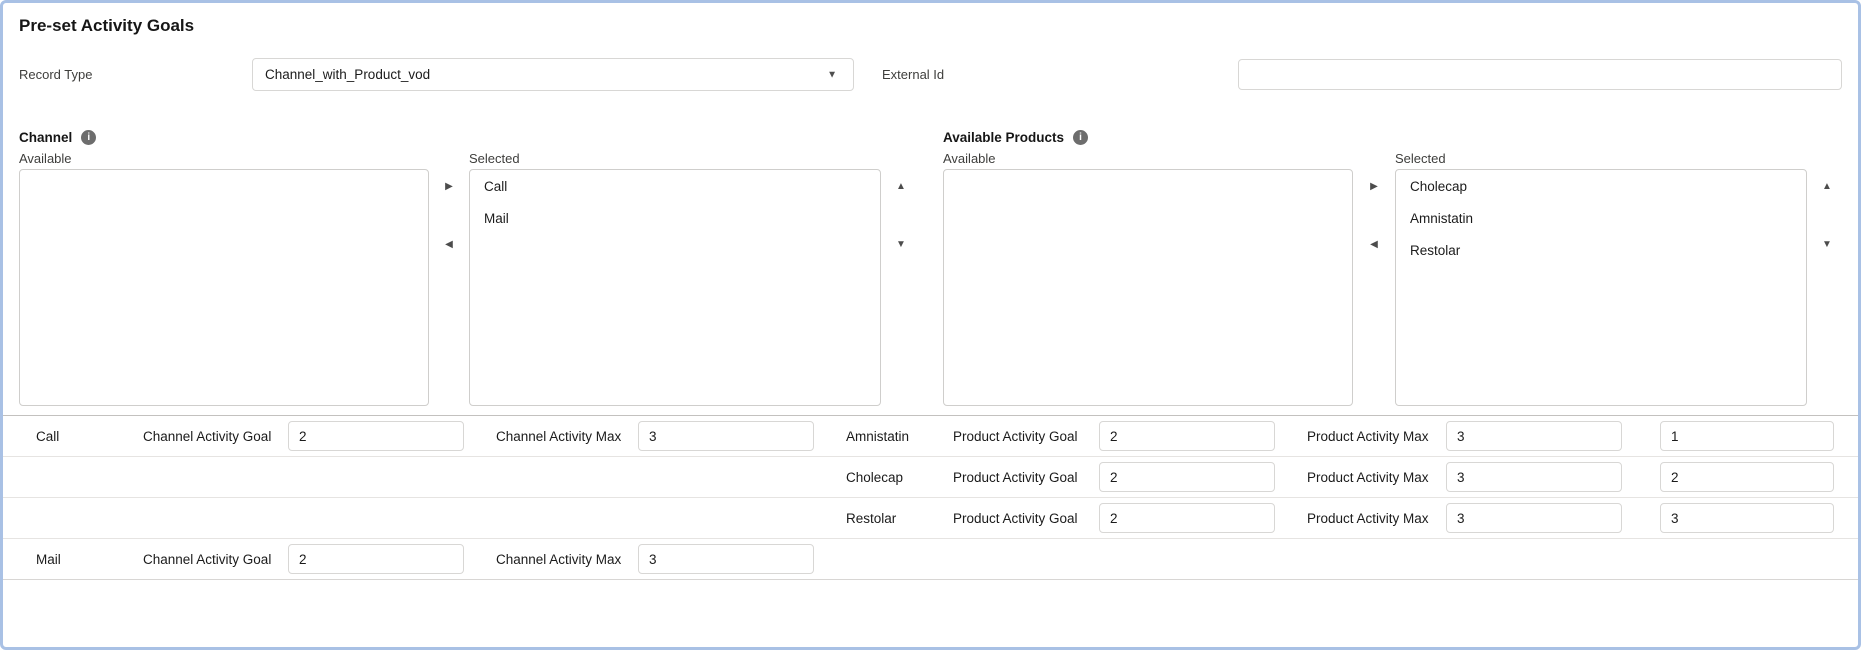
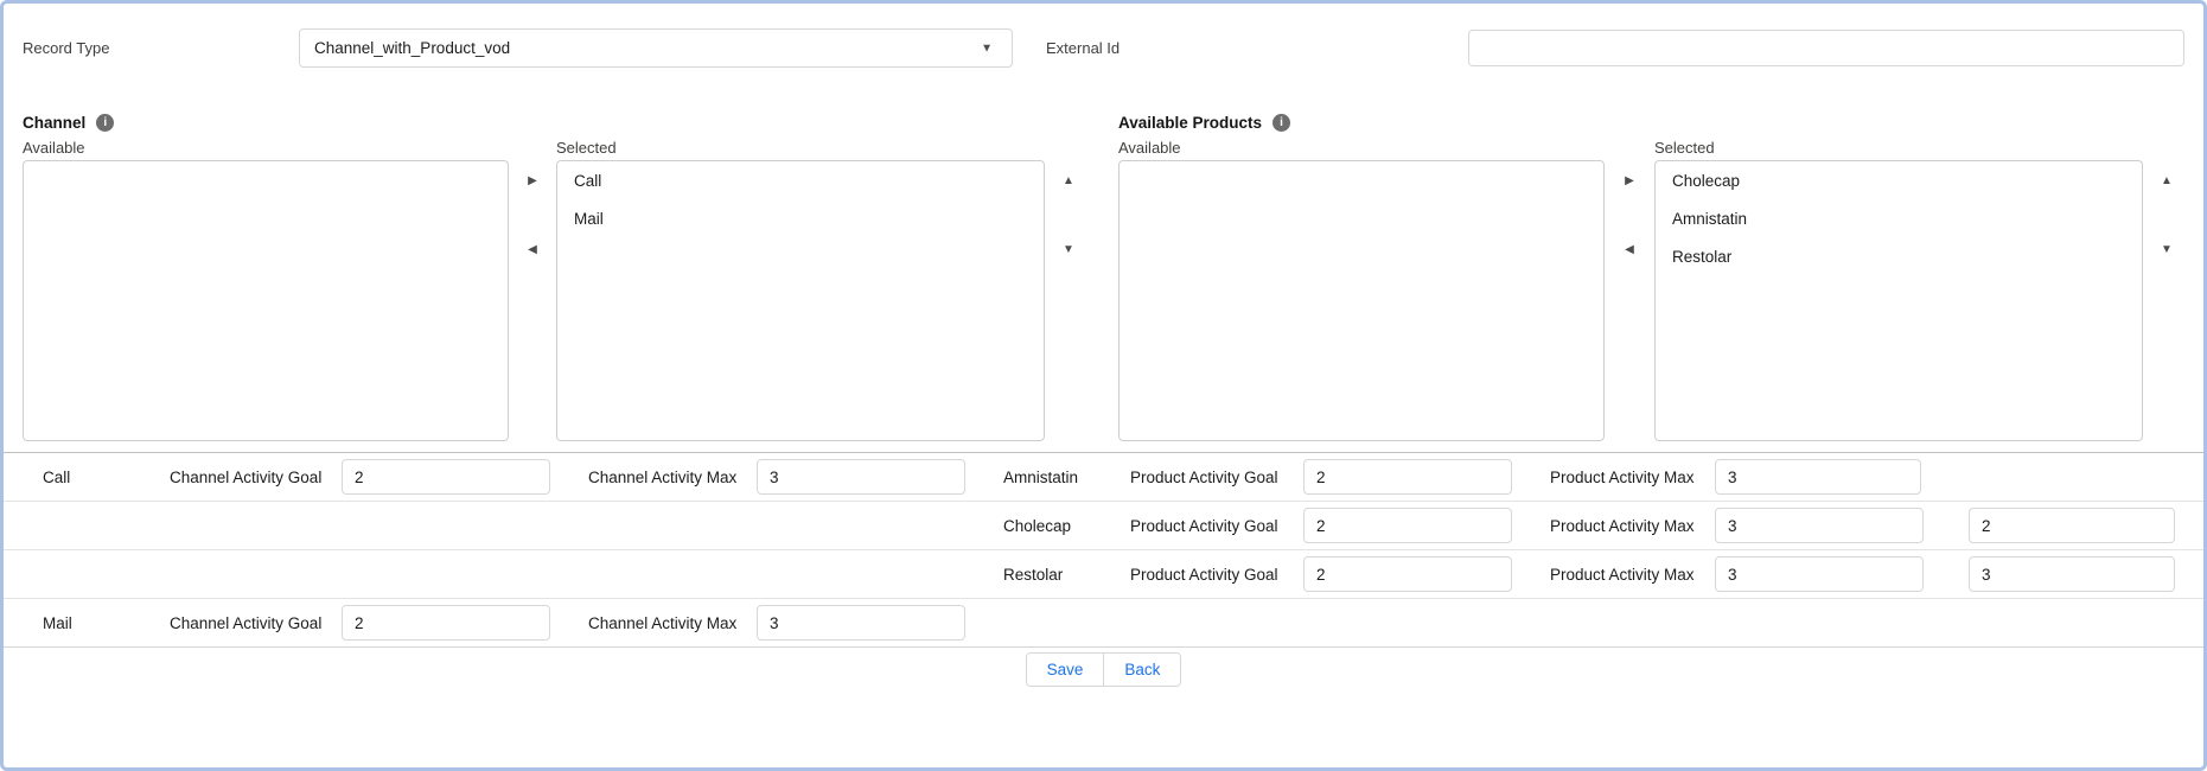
- Pre-set Activity Goals
  Record Type
  Channel_with_Product_vod
  ▼
  External Id
  Channel
  i
  Available
  Selected
  ▶
  ◀
  Call
  Mail
  ▲
  ▼
  Available Products
  i
  Available
  Selected
  ▶
  ◀
  Cholecap
  Amnistatin
  Restolar
  ▲
  ▼
  Call
  Channel Activity Goal
  2
  Channel Activity Max
  3
  Amnistatin
  Product Activity Goal
  2
  Product Activity Max
  3
- 1
  Cholecap
  Product Activity Goal
  2
  Product Activity Max
  3
  2
  Restolar
  Product Activity Goal
  2
  Product Activity Max
  3
  3
  Mail
  Channel Activity Goal
  2
  Channel Activity Max
  3
+ Save
+ Back
